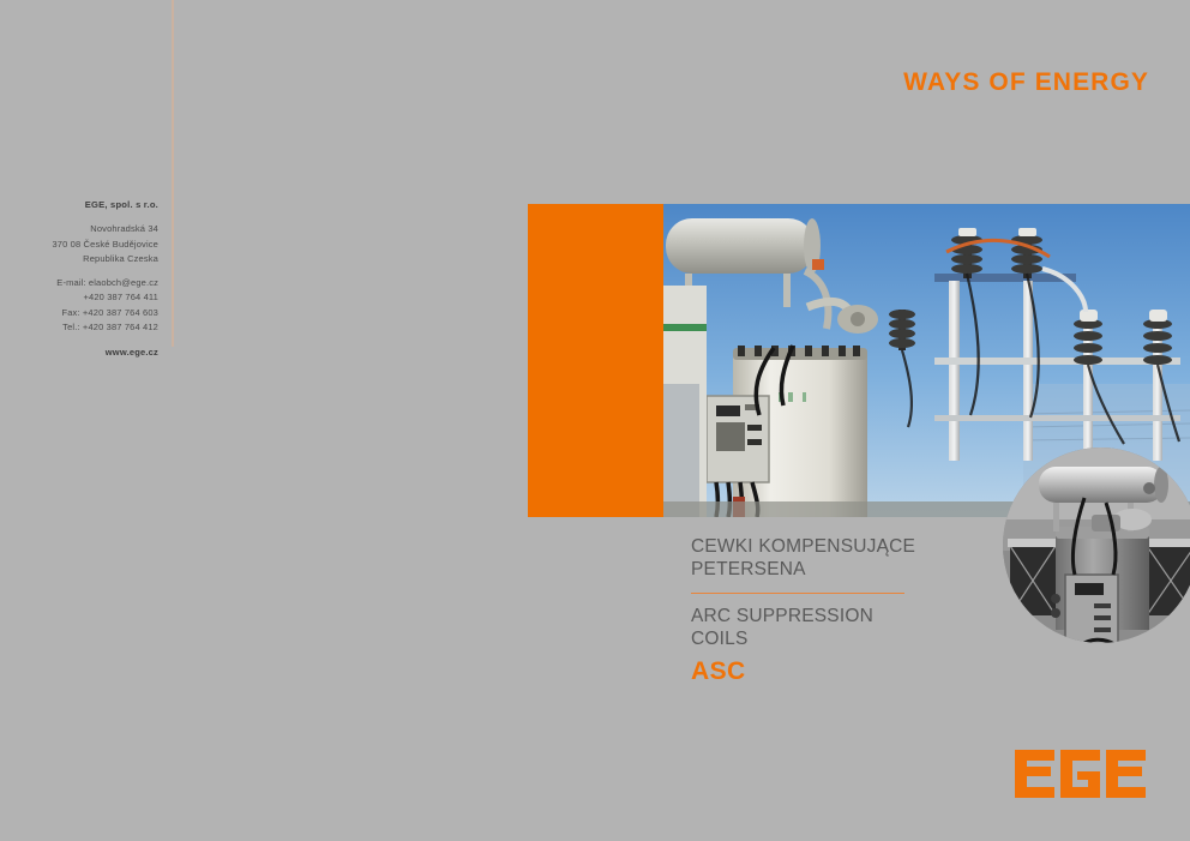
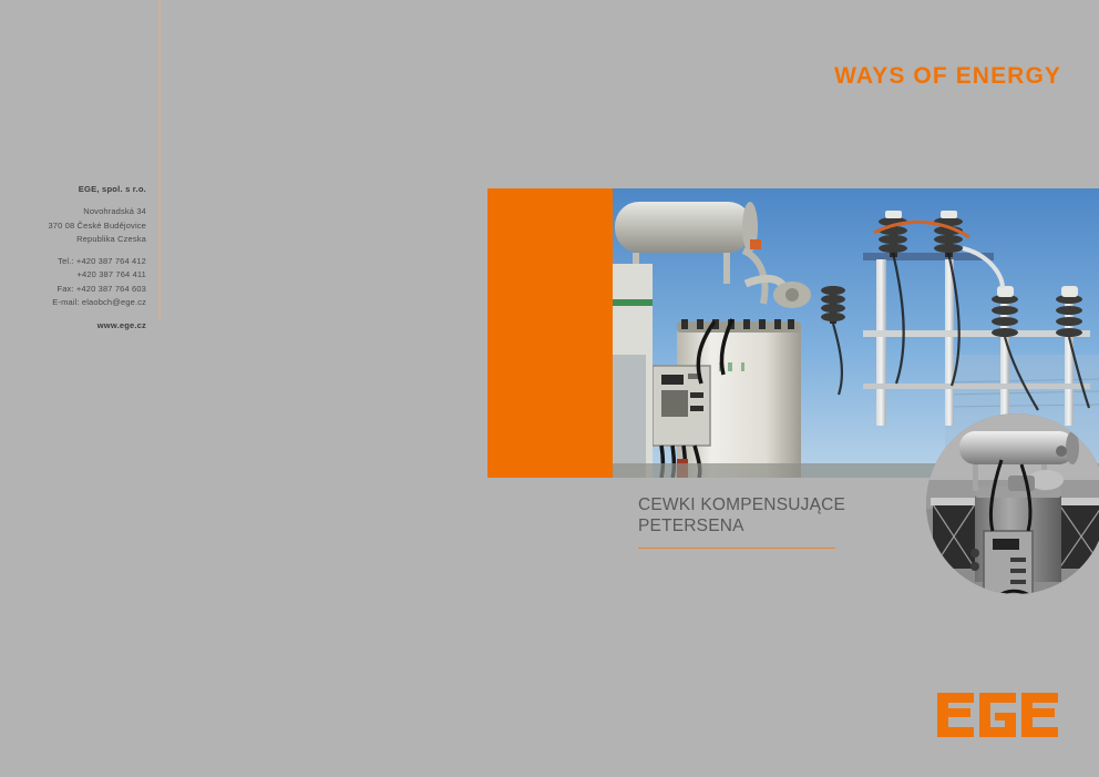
  WAYS OF ENERGY
  EGE, spol. s r.o.
  Novohradská 34
  370 08 České Budějovice
  Republika Czeska
- E-mail: elaobch@ege.cz
+ Tel.: +420 387 764 412
  +420 387 764 411
  Fax: +420 387 764 603
- Tel.: +420 387 764 412
+ E-mail: elaobch@ege.cz
  www.ege.cz
  CEWKI KOMPENSUJĄCE
  PETERSENA
- ARC SUPPRESSION
- COILS
- ASC
